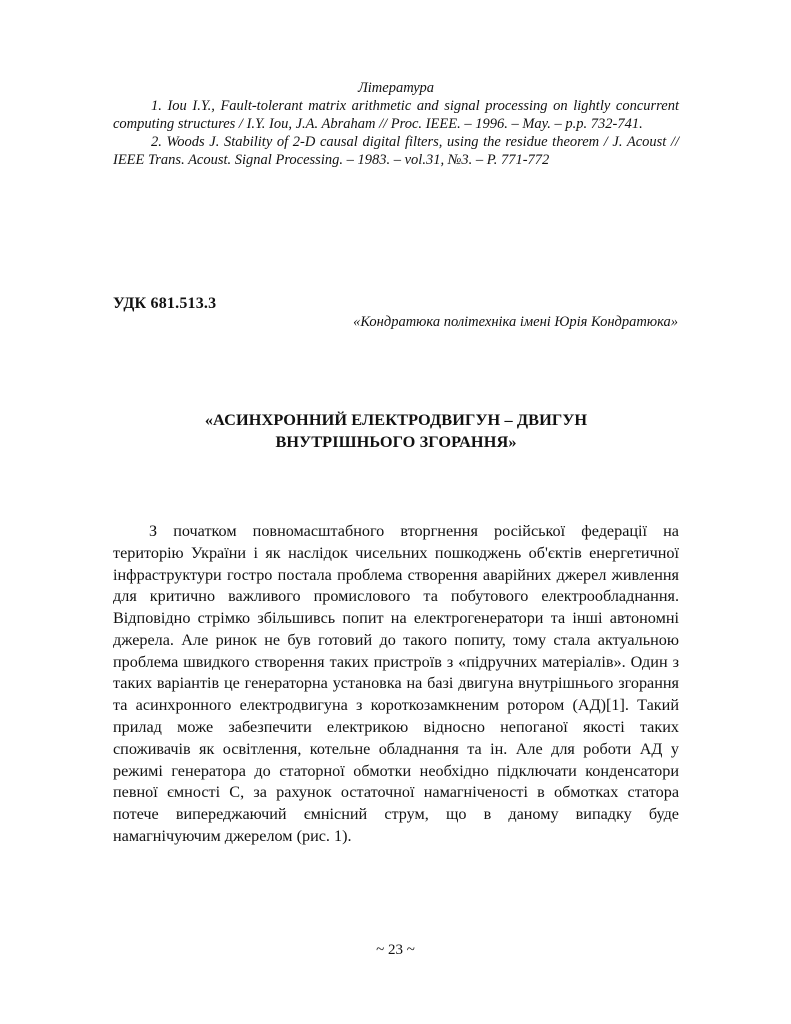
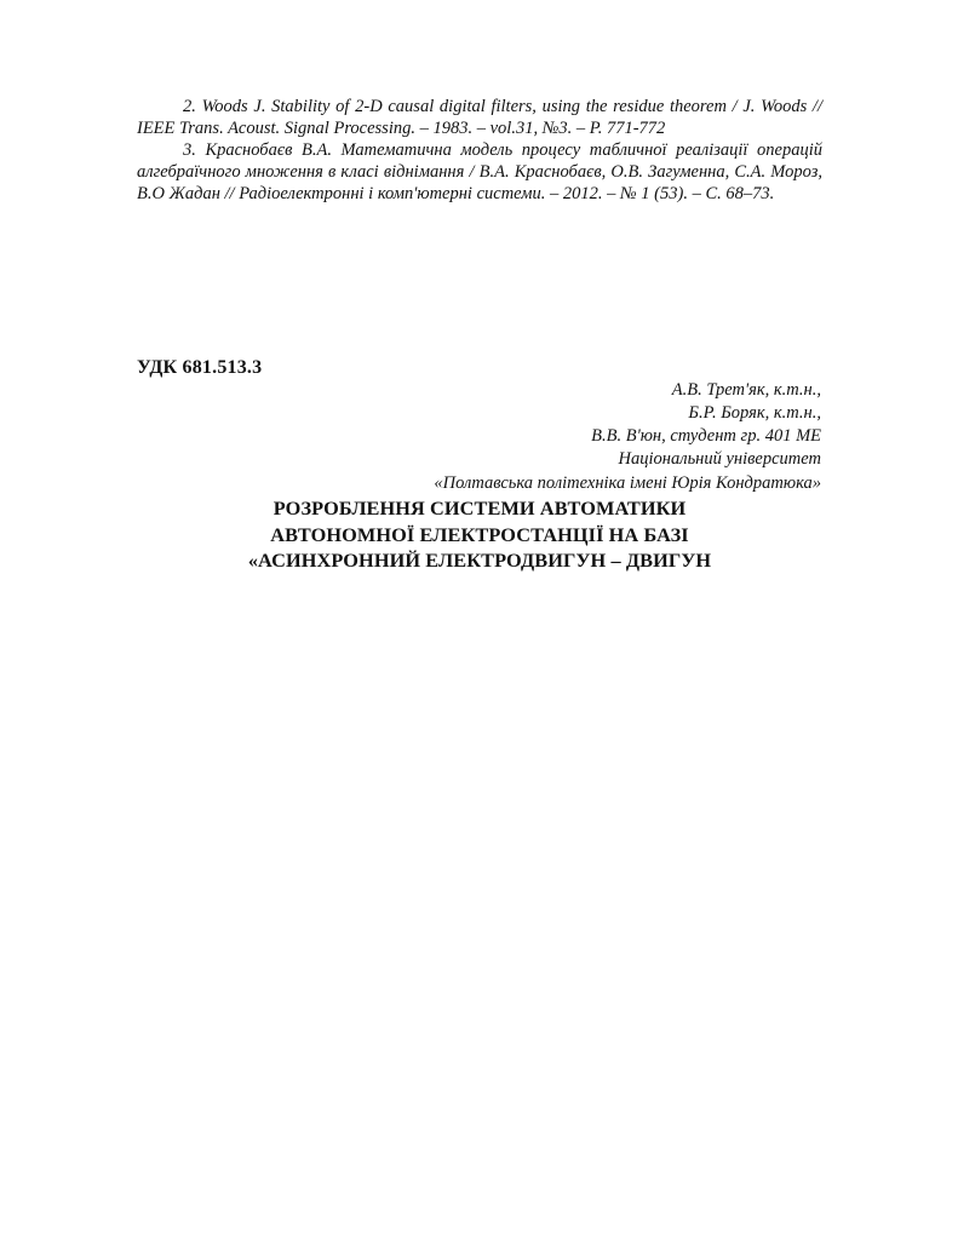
- Література
- 1. Iou I.Y., Fault-tolerant matrix arithmetic and signal processing on lightly concurrent computing structures / I.Y. Iou, J.A. Abraham // Proc. IEEE. – 1996. – May. – p.p. 732-741.
- 2. Woods J. Stability of 2-D causal digital filters, using the residue theorem / J. Acoust // IEEE Trans. Acoust. Signal Processing. – 1983. – vol.31, №3. – P. 771-772
+ 2. Woods J. Stability of 2-D causal digital filters, using the residue theorem / J. Woods // IEEE Trans. Acoust. Signal Processing. – 1983. – vol.31, №3. – P. 771-772
+ 3. Краснобаєв В.А. Математична модель процесу табличної реалізації операцій алгебраїчного множення в класі віднімання / В.А. Краснобаєв, О.В. Загуменна, С.А. Мороз, В.О Жадан // Радіоелектронні і комп'ютерні системи. – 2012. – № 1 (53). – С. 68–73.
  УДК 681.513.3
+ А.В. Трет'як, к.т.н.,
+ Б.Р. Боряк, к.т.н.,
+ В.В. В'юн, студент гр. 401 МЕ
+ Національний університет
- «Кондратюка політехніка імені Юрія Кондратюка»
+ «Полтавська політехніка імені Юрія Кондратюка»
+ РОЗРОБЛЕННЯ СИСТЕМИ АВТОМАТИКИ
+ АВТОНОМНОЇ ЕЛЕКТРОСТАНЦІЇ НА БАЗІ
  «АСИНХРОННИЙ ЕЛЕКТРОДВИГУН – ДВИГУН
- ВНУТРІШНЬОГО ЗГОРАННЯ»
- З початком повномасштабного вторгнення російської федерації на територію України і як наслідок чисельних пошкоджень об'єктів енергетичної інфраструктури гостро постала проблема створення аварійних джерел живлення для критично важливого промислового та побутового електрообладнання. Відповідно стрімко збільшивсь попит на електрогенератори та інші автономні джерела. Але ринок не був готовий до такого попиту, тому стала актуальною проблема швидкого створення таких пристроїв з «підручних матеріалів». Один з таких варіантів це генераторна установка на базі двигуна внутрішнього згорання та асинхронного електродвигуна з короткозамкненим ротором (АД)[1]. Такий прилад може забезпечити електрикою відносно непоганої якості таких споживачів як освітлення, котельне обладнання та ін. Але для роботи АД у режимі генератора до статорної обмотки необхідно підключати конденсатори певної ємності С, за рахунок остаточної намагніченості в обмотках статора потече випереджаючий ємнісний струм, що в даному випадку буде намагнічуючим джерелом (рис. 1).
- ~ 23 ~
